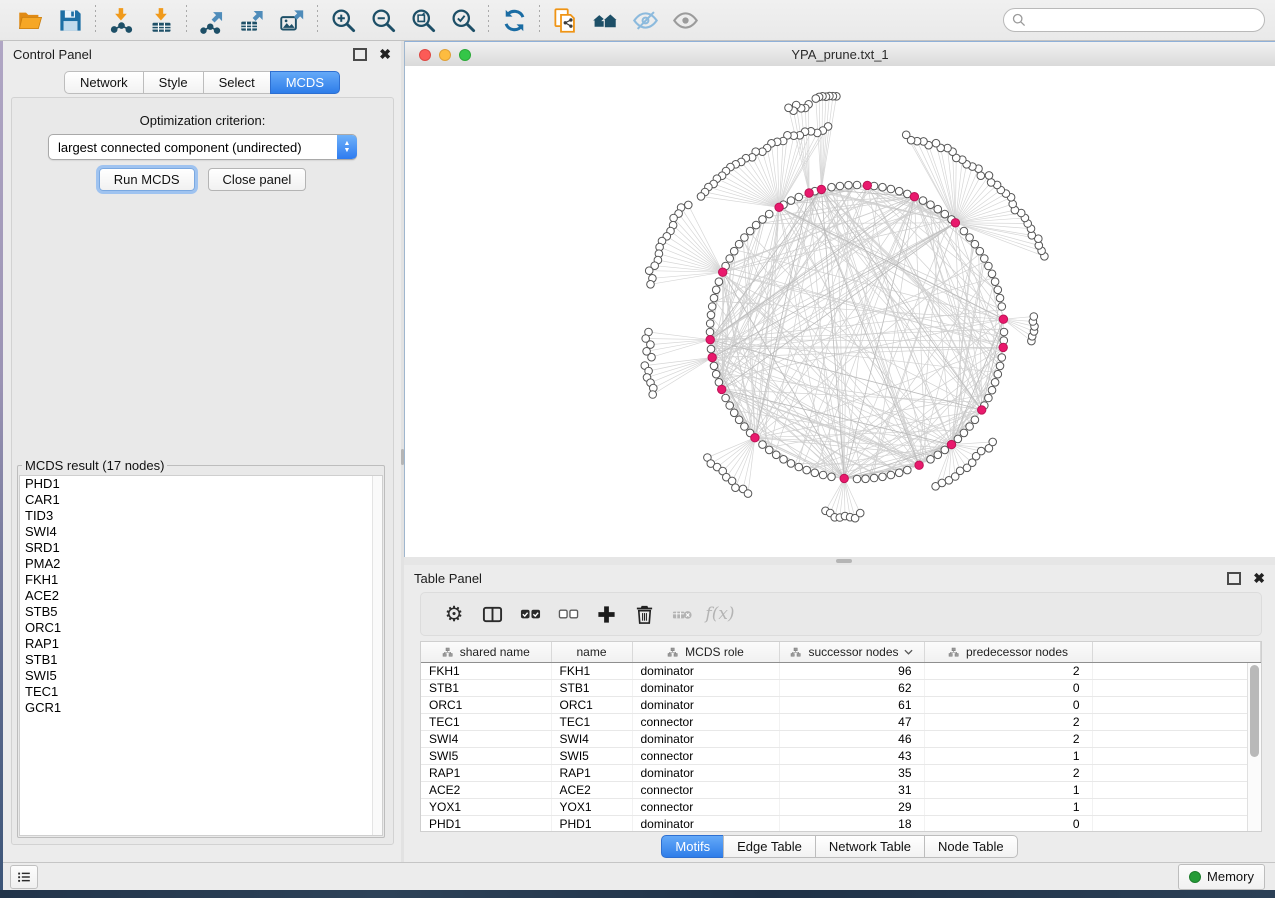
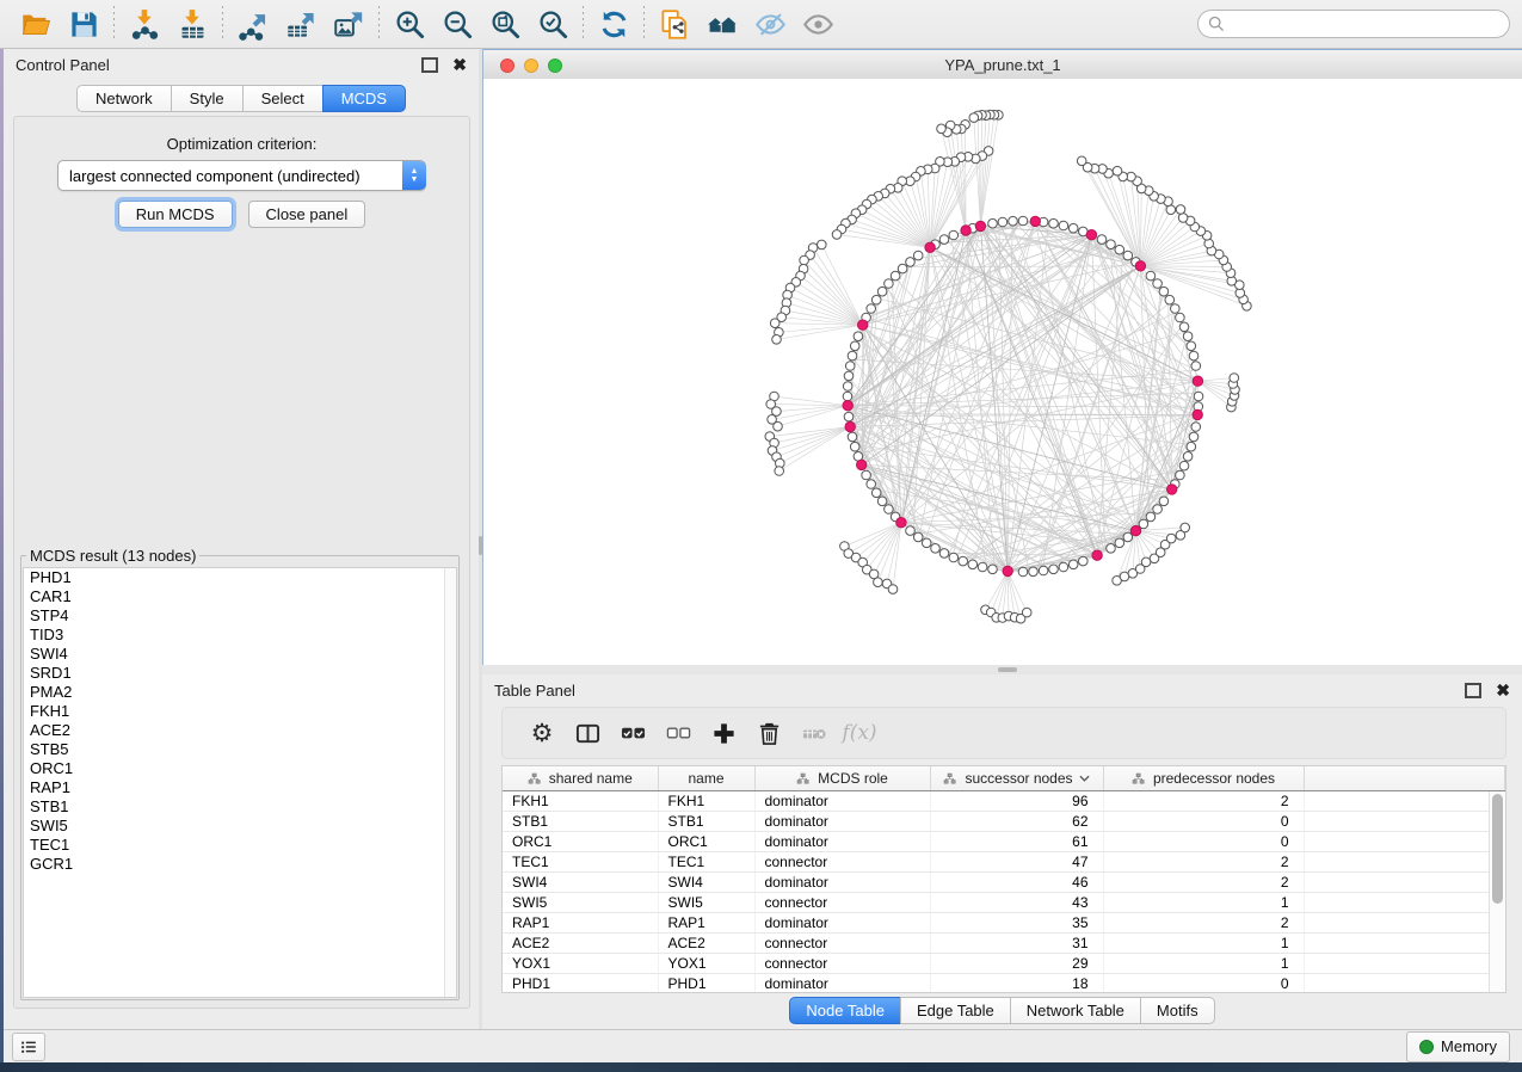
  Control Panel
  ✖
  Network
  Style
  Select
  MCDS
  Optimization criterion:
  largest connected component (undirected)
  Run MCDS
  Close panel
- MCDS result (17 nodes)
+ MCDS result (13 nodes)
  PHD1
  CAR1
+ STP4
  TID3
  SWI4
  SRD1
  PMA2
  FKH1
  ACE2
  STB5
  ORC1
  RAP1
  STB1
  SWI5
  TEC1
  GCR1
  YPA_prune.txt_1
  Table Panel
  ✖
  ⚙
  f(x)
  shared name	name	MCDS role	successor nodes	predecessor nodes
  FKH1	FKH1	dominator	96	2
  STB1	STB1	dominator	62	0
  ORC1	ORC1	dominator	61	0
  TEC1	TEC1	connector	47	2
  SWI4	SWI4	dominator	46	2
  SWI5	SWI5	connector	43	1
  RAP1	RAP1	dominator	35	2
  ACE2	ACE2	connector	31	1
  YOX1	YOX1	connector	29	1
  PHD1	PHD1	dominator	18	0
- Motifs
+ Node Table
  Edge Table
  Network Table
- Node Table
+ Motifs
  Memory
